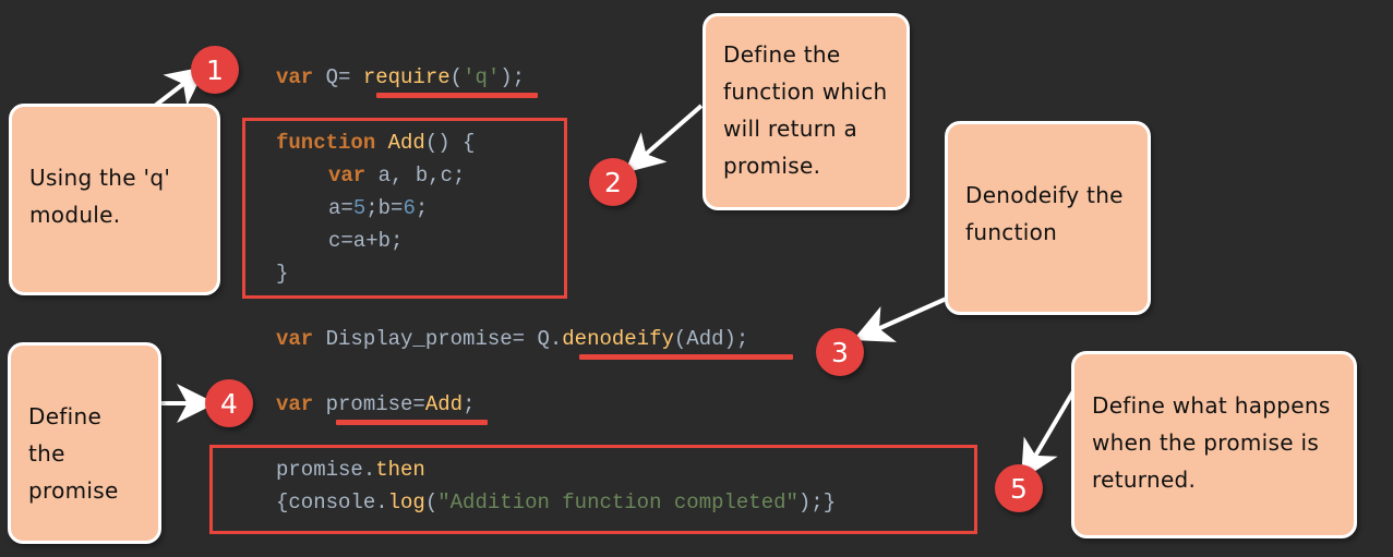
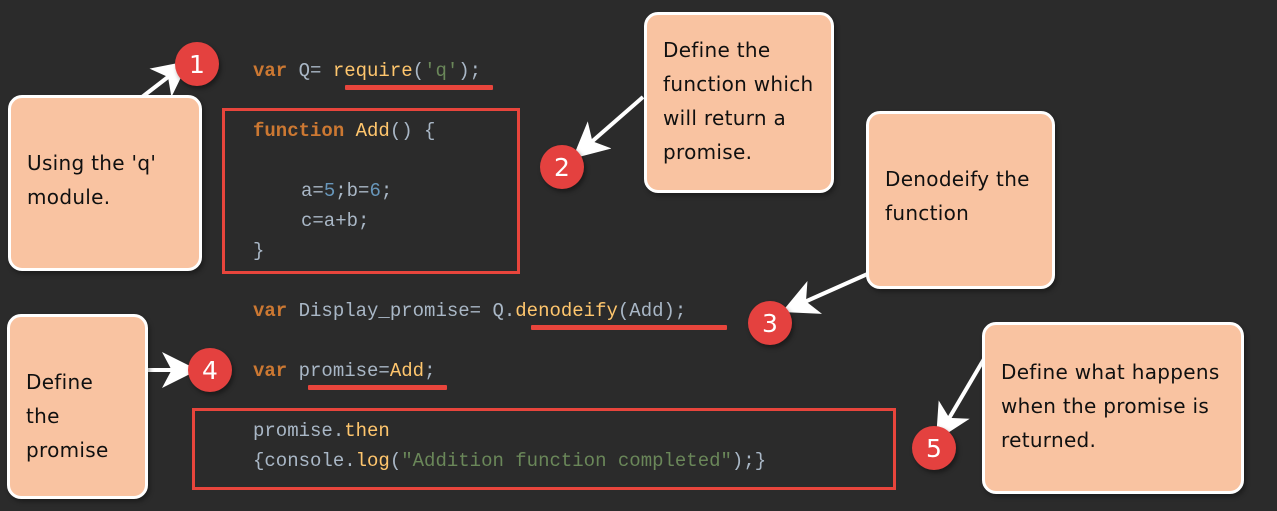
  var Q= require('q');
  function Add() {
- var a, b,c;
  a=5;b=6;
  c=a+b;
  }
  var Display_promise= Q.denodeify(Add);
  var promise=Add;
  promise.then
  {console.log("Addition function completed");}
  Using the 'q'
  module.
  Define the
  function which
  will return a
  promise.
  Denodeify the
  function
  Define the
  promise
  Define what happens
  when the promise is
  returned.
  1
  2
  3
  4
  5
